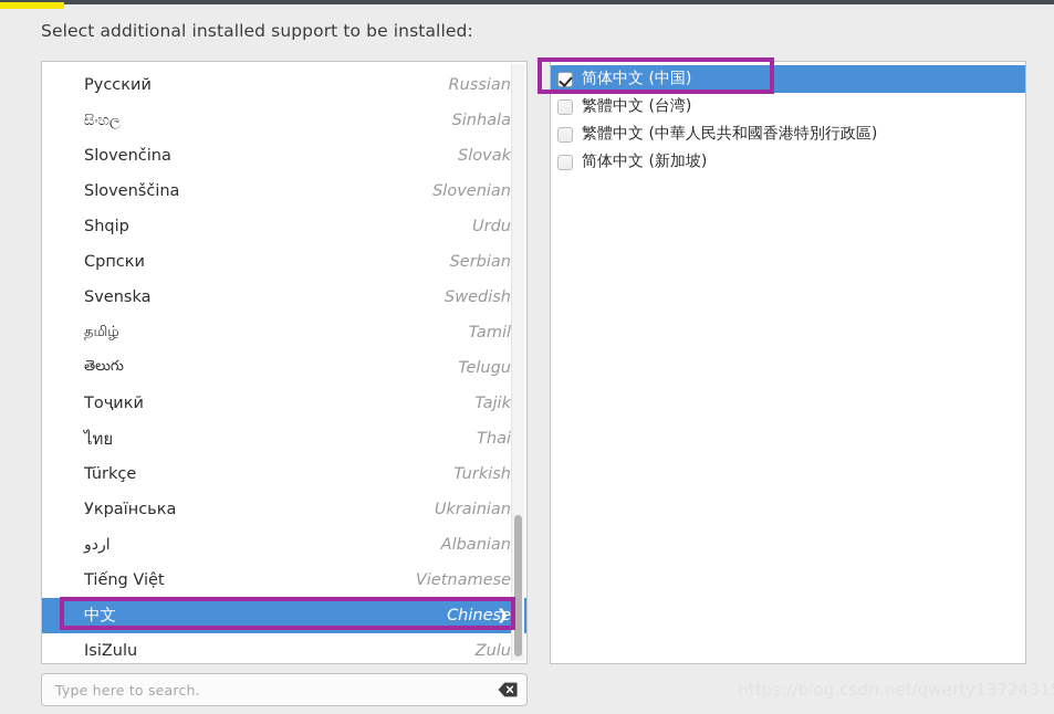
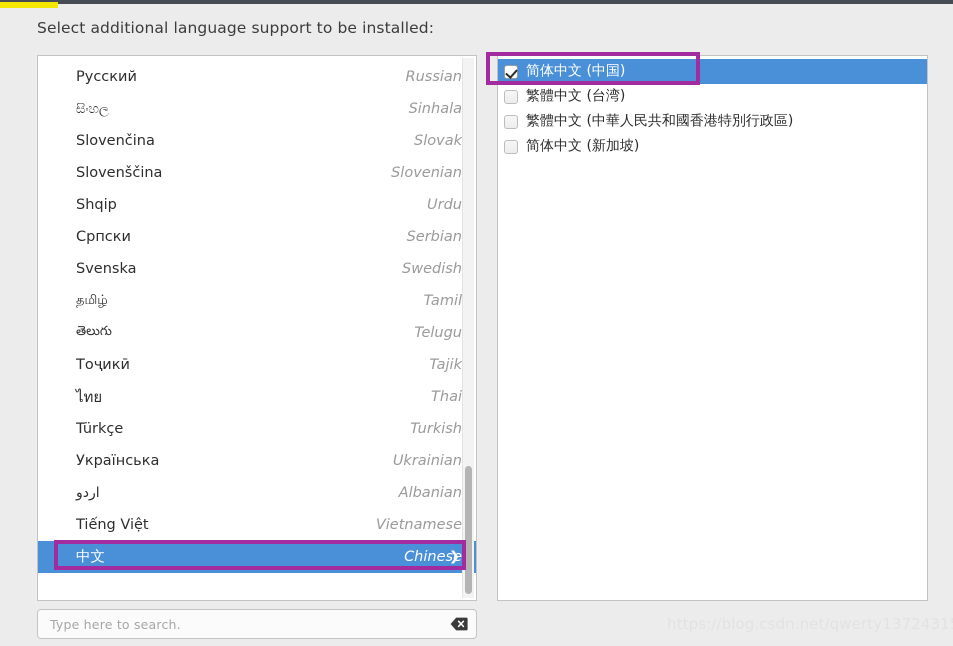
- Select additional installed support to be installed:
+ Select additional language support to be installed:
  Русский
  Russian
  සිංහල
  Sinhala
  Slovenčina
  Slovak
  Slovenščina
  Slovenian
  Shqip
  Urdu
  Српски
  Serbian
  Svenska
  Swedish
  தமிழ்
  Tamil
  తెలుగు
  Telugu
  Тоҷикӣ
  Tajik
  ไทย
  Thai
  Türkçe
  Turkish
  Українська
  Ukrainian
  اردو
  Albanian
  Tiếng Việt
  Vietnamese
  中文
  Chinese
  ❯
- IsiZulu
- Zulu
  Type here to search.
  简体中文 (中国)
  繁體中文 (台湾)
  繁體中文 (中華人民共和國香港特別行政區)
  简体中文 (新加坡)
